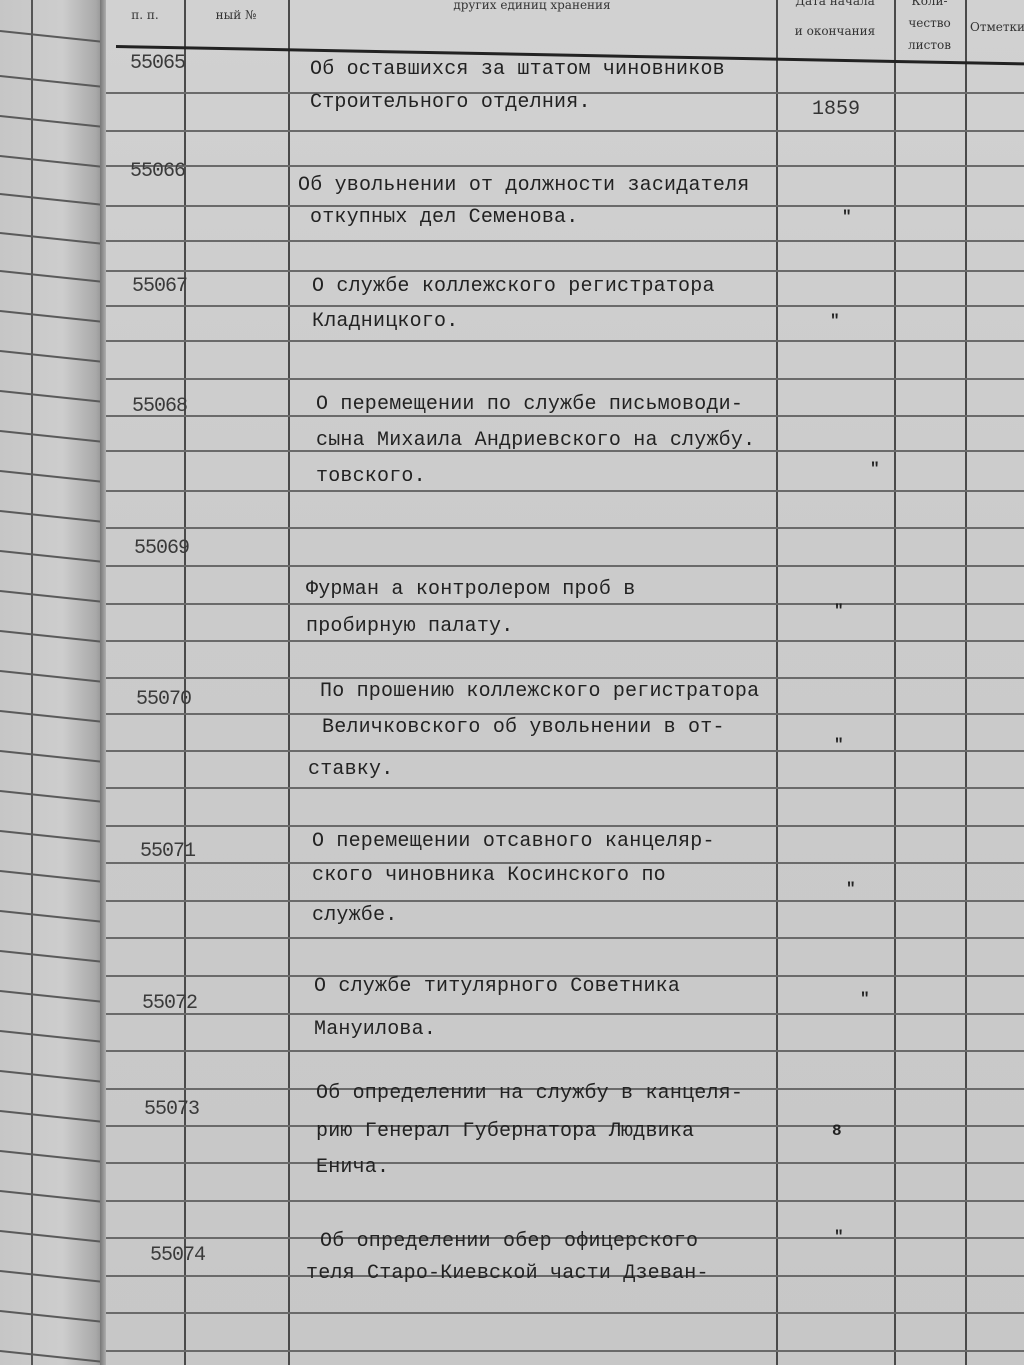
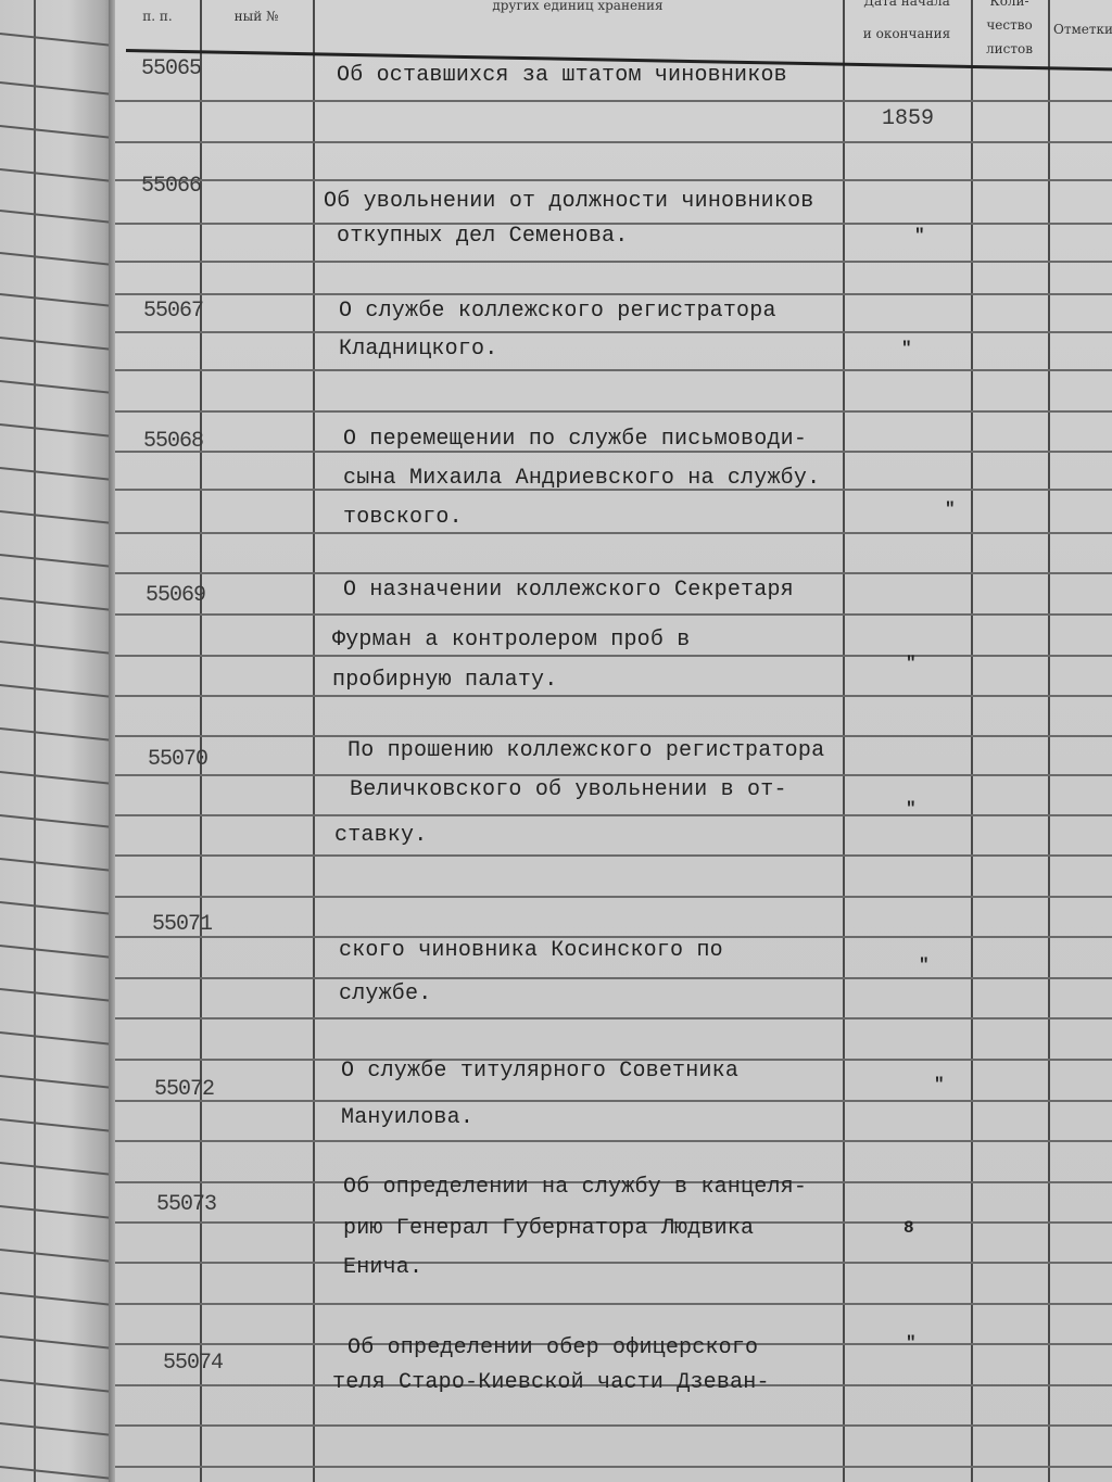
  п. п.
  ный №
  других единиц хранения
  Дата начала
  и окончания
  Коли-
  чество
  листов
  Отметки
  55065
  Об оставшихся за штатом чиновников
- Строительного отделния.
  1859
  55066
- Об увольнении от должности засидателя
+ Об увольнении от должности чиновников
  откупных дел Семенова.
  "
  55067
  О службе коллежского регистратора
  Кладницкого.
  "
  55068
  О перемещении по службе письмоводи-
  сына Михаила Андриевского на службу.
  товского.
  "
  55069
+ О назначении коллежского Секретаря
  Фурман а контролером проб в
  пробирную палату.
  "
  55070
  По прошению коллежского регистратора
  Величковского об увольнении в от-
  ставку.
  "
  55071
- О перемещении отсавного канцеляр-
  ского чиновника Косинского по
  службе.
  "
  55072
  О службе титулярного Советника
  Мануилова.
  "
  55073
  Об определении на службу в канцеля-
  рию Генерал Губернатора Людвика
  Енича.
  8
  55074
  Об определении обер офицерского
  теля Старо-Киевской части Дзеван-
  "
